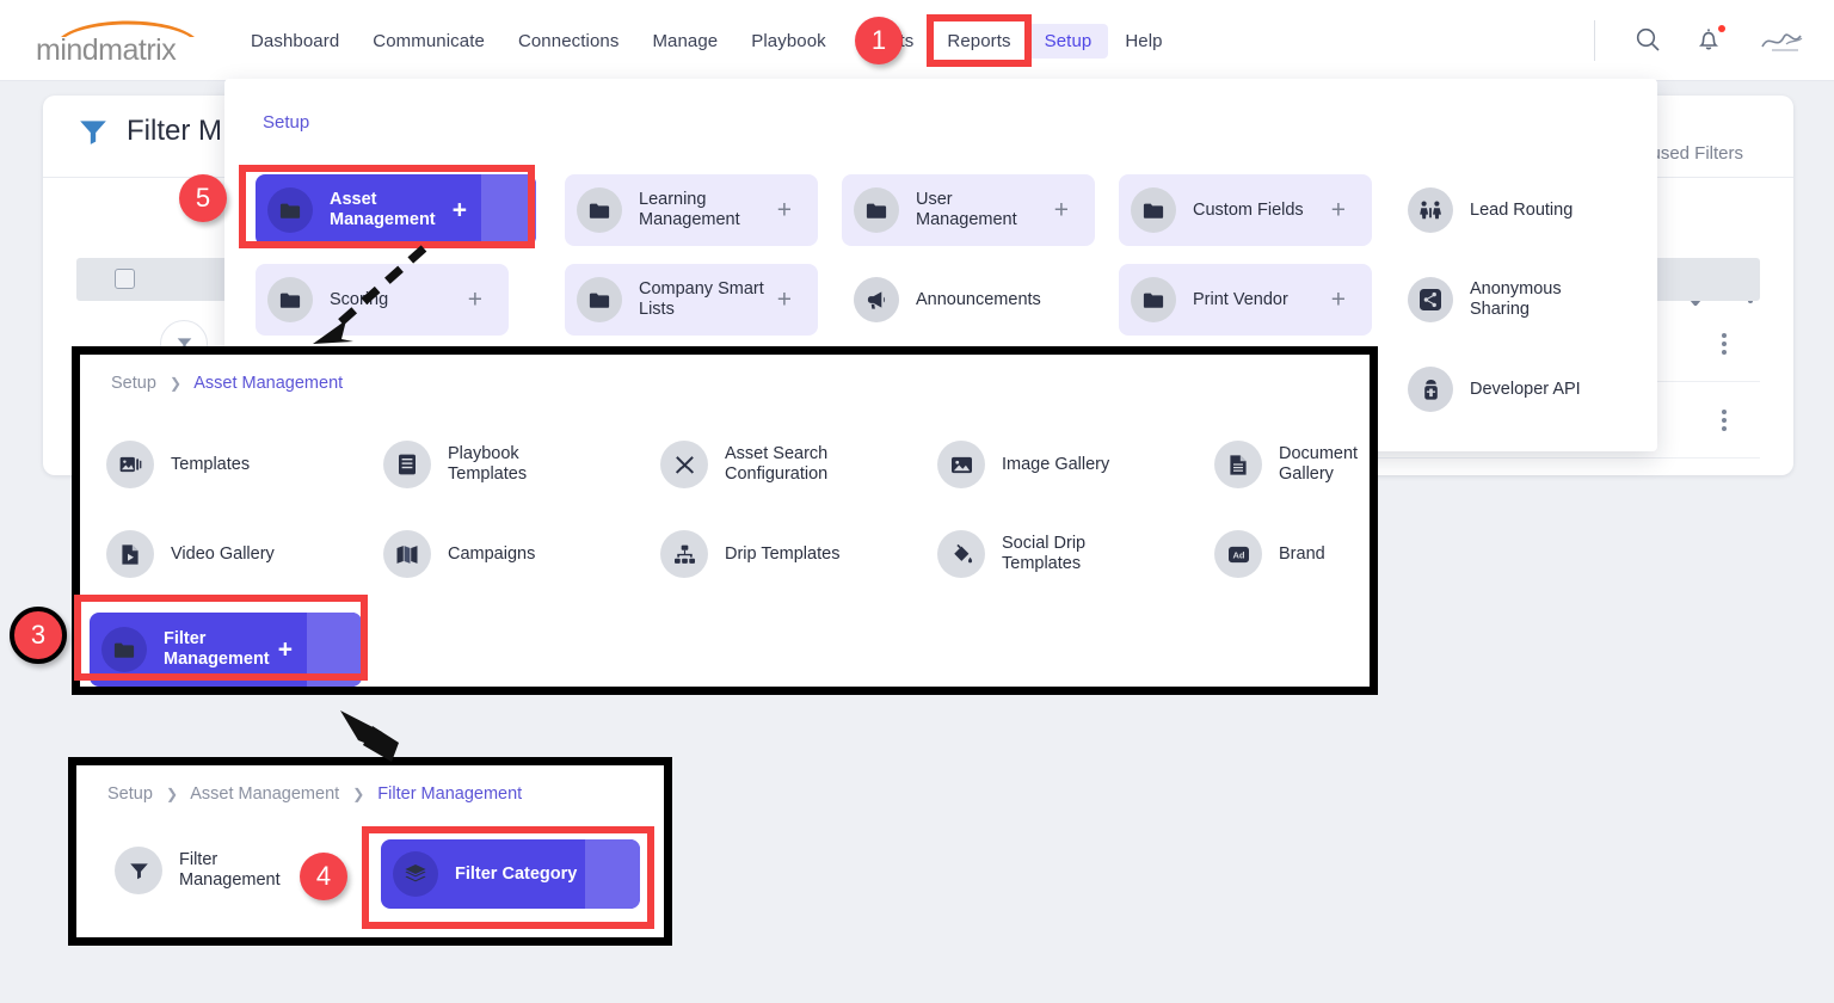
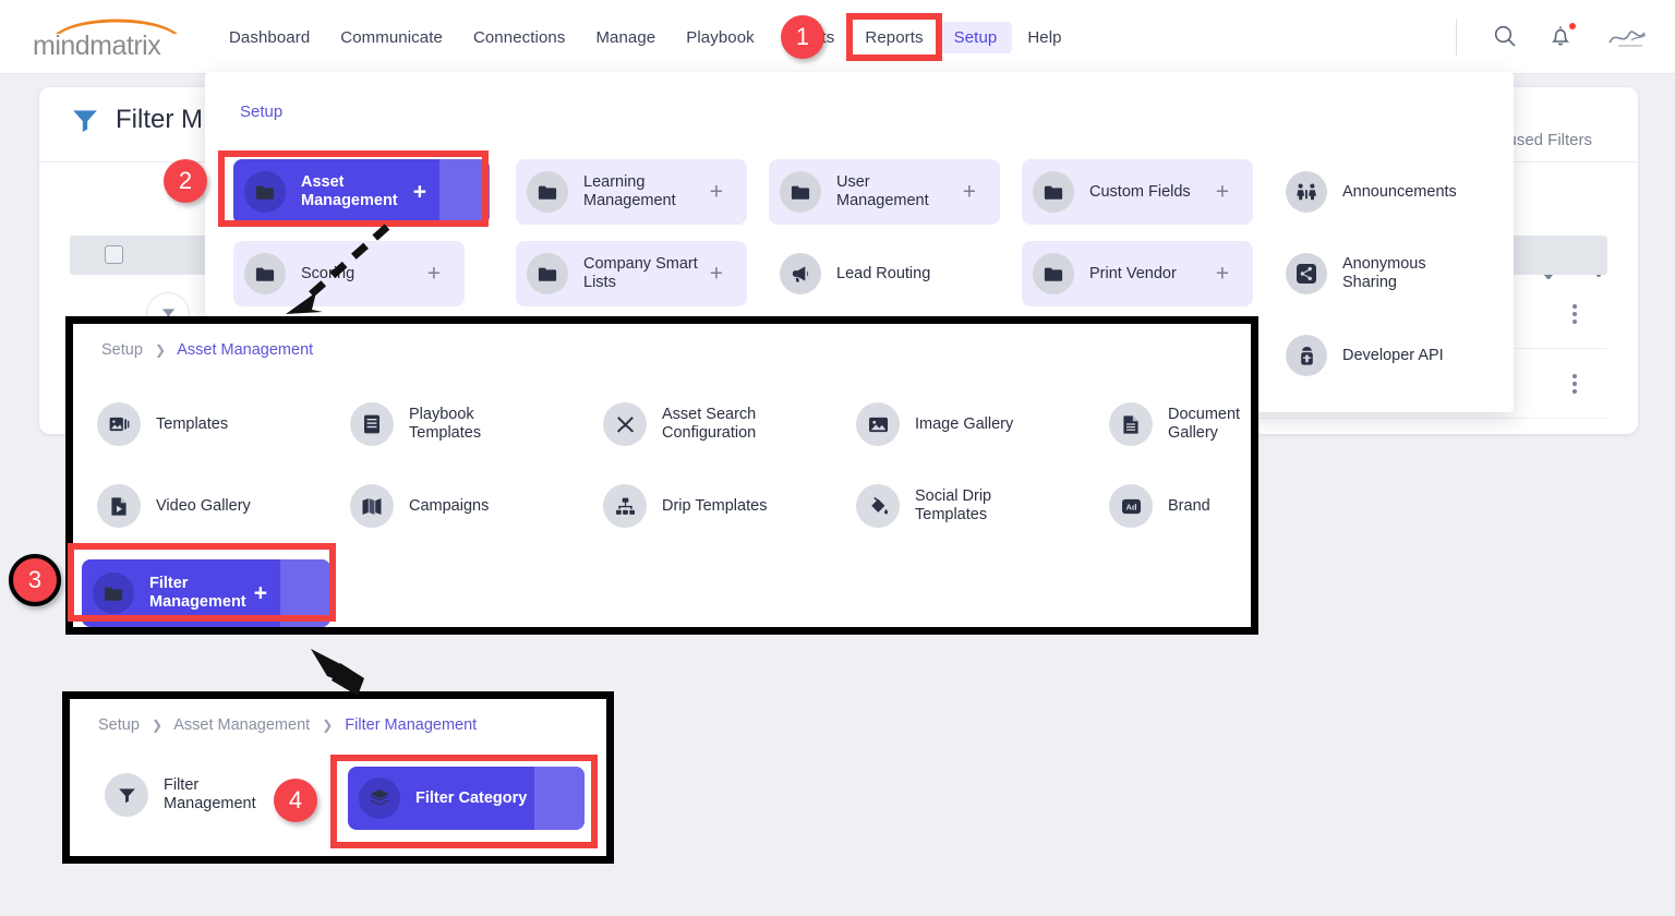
  Filter M
  sed Filters
  mindmatrix
  Dashboard
  Communicate
  Connections
  Manage
  Playbook
  Reports
  Setup
  Help
  Setup
  Asset Management
  +
  Learning Management
  +
  User Management
  +
  Custom Fields
  +
- Lead Routing
+ Announcements
  Scong
  +
  Company Smart Lists
  +
- Announcements
+ Lead Routing
  Print Vendor
  +
  Anonymous Sharing
  Developer API
  Setup ❯ Asset Management
  Templates
  Playbook Templates
  Asset Search Configuration
  Image Gallery
  Document Gallery
  Video Gallery
  Campaigns
  Drip Templates
  Social Drip Templates
  Ad
  Brand
  Filter Management
  +
  Setup ❯ Asset Management ❯ Filter Management
  Filter Management
  Filter Category
  1
- 5
+ 2
  3
  4
